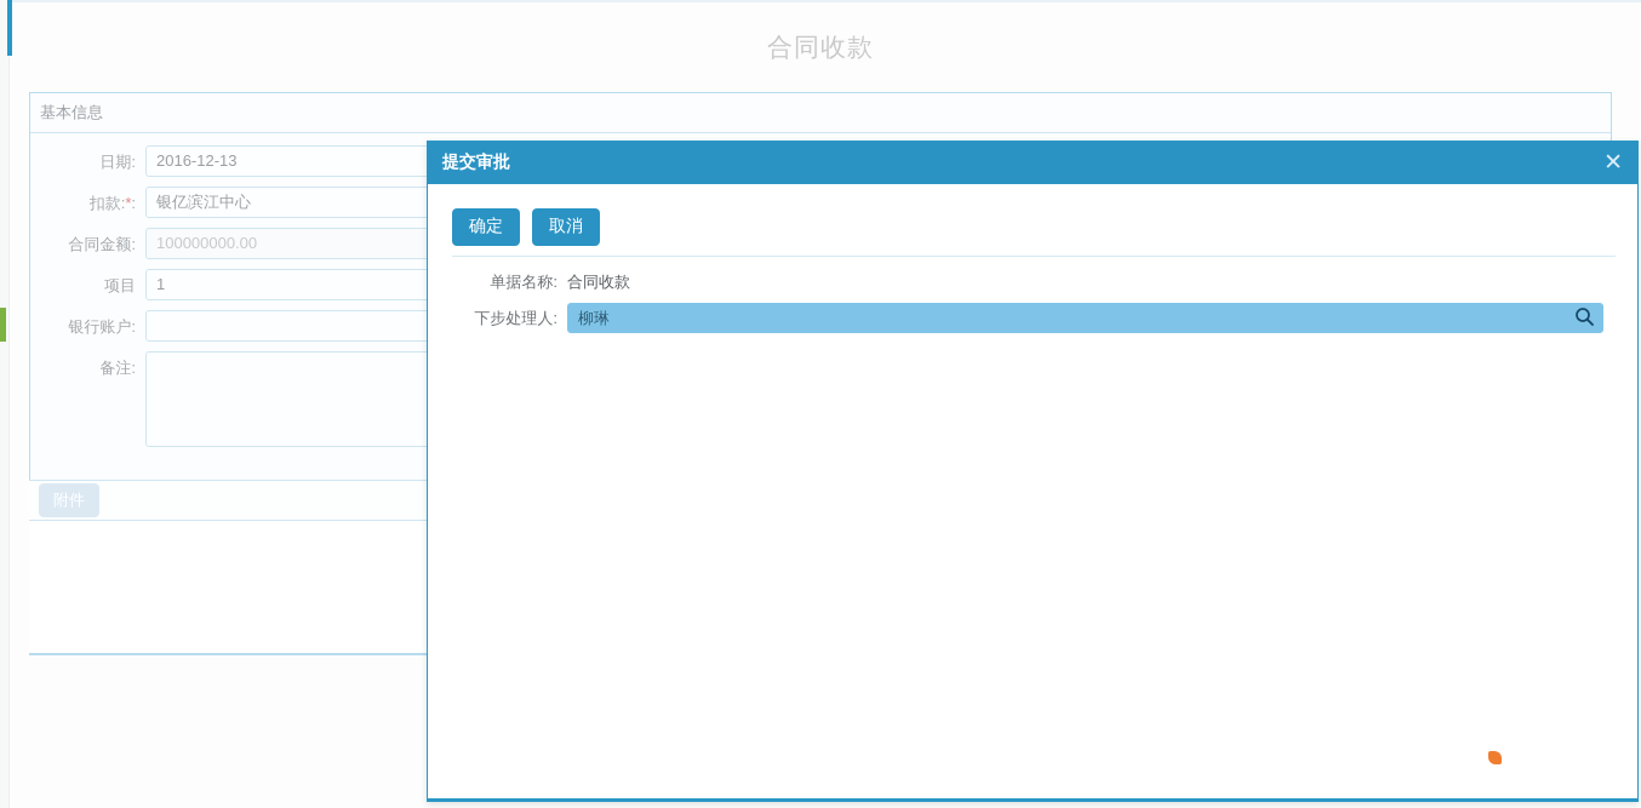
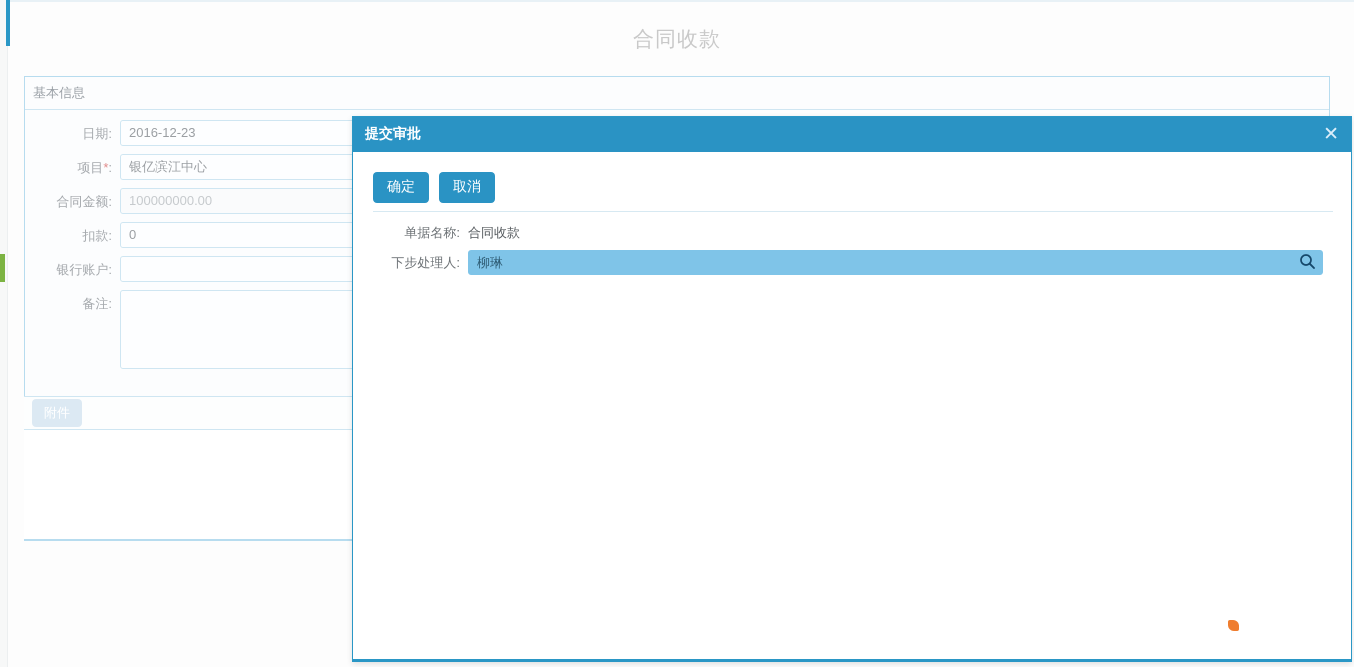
  合同收款
  基本信息
  日期:
- 2016-12-13
+ 2016-12-23
- 扣款:*:
+ 项目*:
  银亿滨江中心
  合同金额:
  100000000.00
- 项目
+ 扣款:
- 1
+ 0
  银行账户:
  备注:
  附件
  提交审批
  ✕
  确定
  取消
  单据名称:
  合同收款
  下步处理人:
  柳琳
